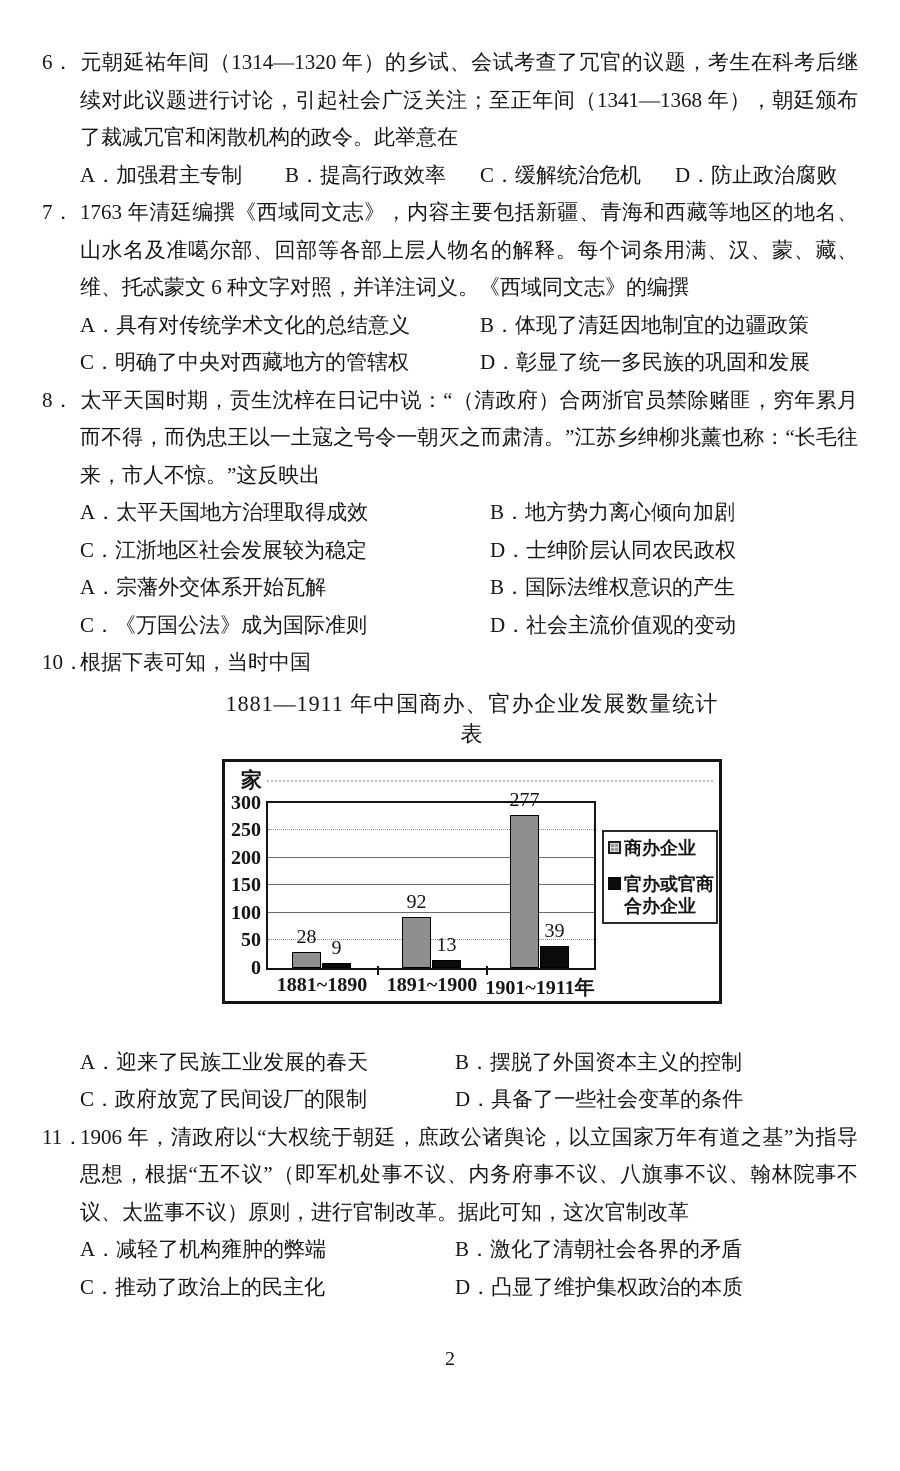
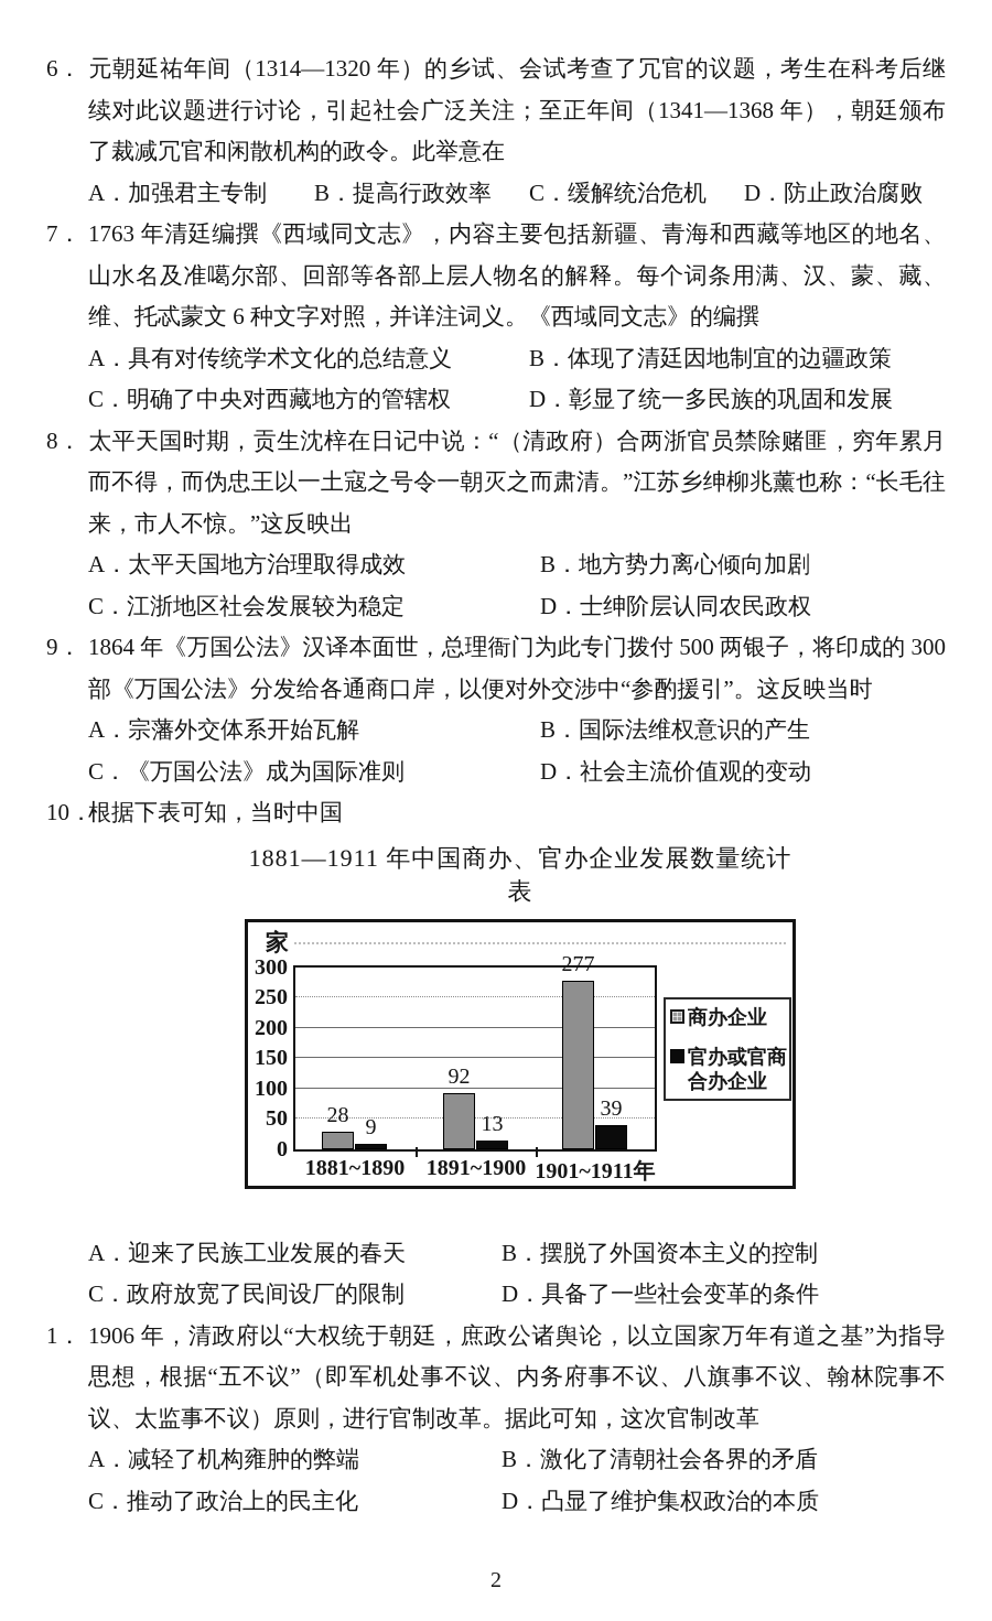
  6． 元朝延祐年间（1314—1320 年）的乡试、会试考查了冗官的议题，考生在科考后继续对此议题进行讨论，引起社会广泛关注；至正年间（1341—1368 年），朝廷颁布了裁减冗官和闲散机构的政令。此举意在
  A．加强君主专制
  B．提高行政效率
  C．缓解统治危机
  D．防止政治腐败
  7． 1763 年清廷编撰《西域同文志》，内容主要包括新疆、青海和西藏等地区的地名、山水名及准噶尔部、回部等各部上层人物名的解释。每个词条用满、汉、蒙、藏、维、托忒蒙文 6 种文字对照，并详注词义。《西域同文志》的编撰
  A．具有对传统学术文化的总结意义
  B．体现了清廷因地制宜的边疆政策
  C．明确了中央对西藏地方的管辖权
  D．彰显了统一多民族的巩固和发展
  8． 太平天国时期，贡生沈梓在日记中说：“（清政府）合两浙官员禁除赌匪，穷年累月而不得，而伪忠王以一土寇之号令一朝灭之而肃清。”江苏乡绅柳兆薰也称：“长毛往来，市人不惊。”这反映出
  A．太平天国地方治理取得成效
  B．地方势力离心倾向加剧
  C．江浙地区社会发展较为稳定
  D．士绅阶层认同农民政权
+ 9． 1864 年《万国公法》汉译本面世，总理衙门为此专门拨付 500 两银子，将印成的 300 部《万国公法》分发给各通商口岸，以便对外交涉中“参酌援引”。这反映当时
  A．宗藩外交体系开始瓦解
  B．国际法维权意识的产生
  C．《万国公法》成为国际准则
  D．社会主流价值观的变动
  10．根据下表可知，当时中国
  1881—1911 年中国商办、官办企业发展数量统计表
  家
  0
  50
  100
  150
  200
  250
  300
  28
  9
  1881~1890
  92
  13
  1891~1900
  277
  39
  1901~1911年
  商办企业
  官办或官商
  合办企业
  A．迎来了民族工业发展的春天
  B．摆脱了外国资本主义的控制
  C．政府放宽了民间设厂的限制
  D．具备了一些社会变革的条件
- 11．1906 年，清政府以“大权统于朝廷，庶政公诸舆论，以立国家万年有道之基”为指导思想，根据“五不议”（即军机处事不议、内务府事不议、八旗事不议、翰林院事不议、太监事不议）原则，进行官制改革。据此可知，这次官制改革
+ 1． 1906 年，清政府以“大权统于朝廷，庶政公诸舆论，以立国家万年有道之基”为指导思想，根据“五不议”（即军机处事不议、内务府事不议、八旗事不议、翰林院事不议、太监事不议）原则，进行官制改革。据此可知，这次官制改革
  A．减轻了机构雍肿的弊端
  B．激化了清朝社会各界的矛盾
  C．推动了政治上的民主化
  D．凸显了维护集权政治的本质
  2
